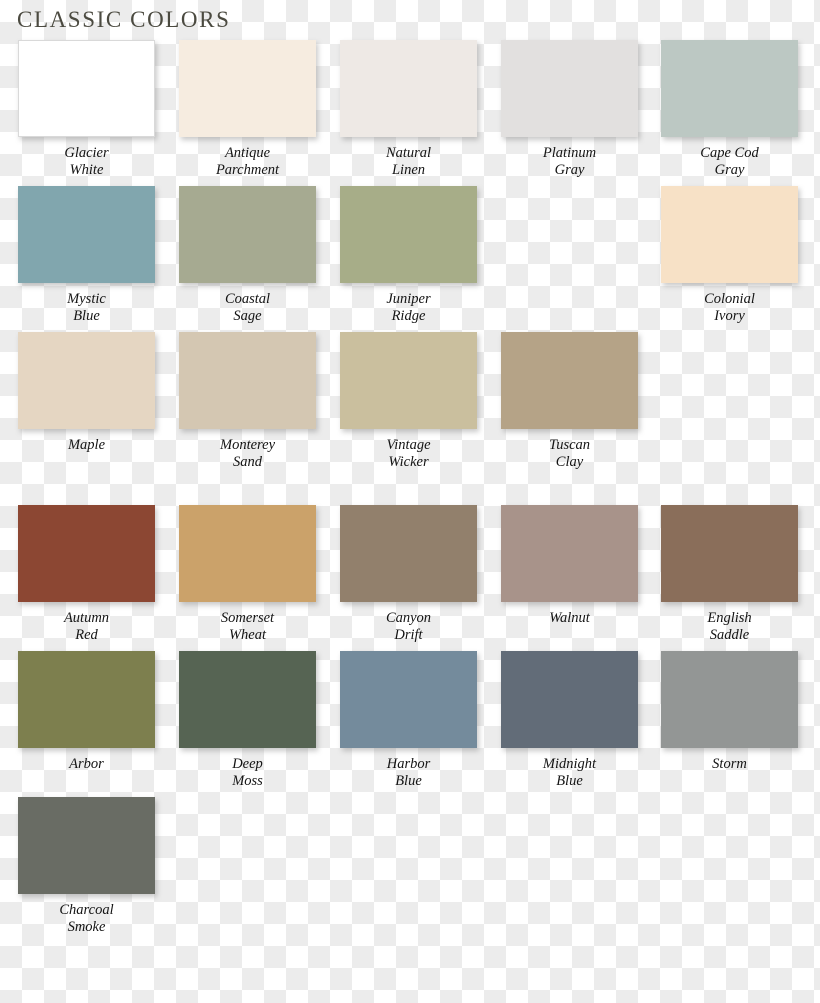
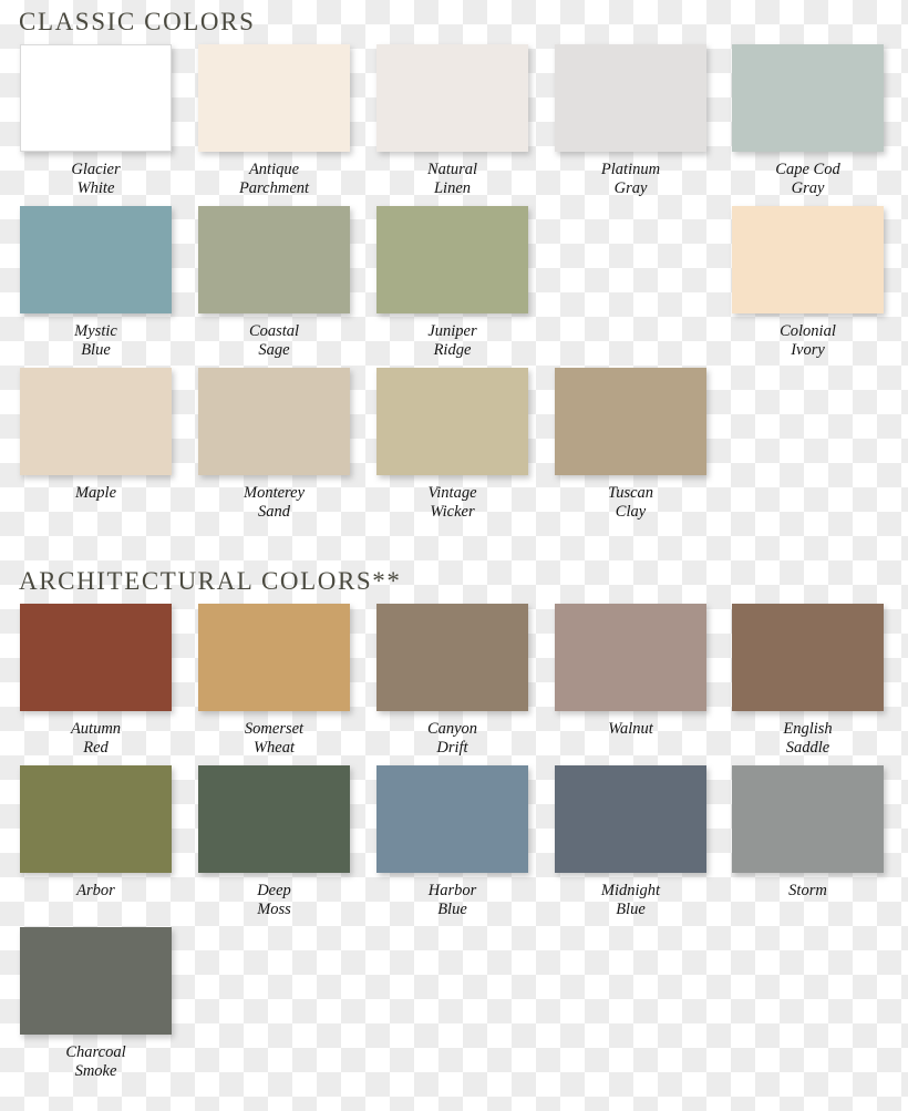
  CLASSIC COLORS
  Glacier
  White
  Antique
  Parchment
  Natural
  Linen
  Platinum
  Gray
  Cape Cod
  Gray
  Mystic
  Blue
  Coastal
  Sage
  Juniper
  Ridge
  Colonial
  Ivory
  Maple
  Monterey
  Sand
  Vintage
  Wicker
  Tuscan
  Clay
+ ARCHITECTURAL COLORS**
  Autumn
  Red
  Somerset
  Wheat
  Canyon
  Drift
  Walnut
  English
  Saddle
  Arbor
  Deep
  Moss
  Harbor
  Blue
  Midnight
  Blue
  Storm
  Charcoal
  Smoke
